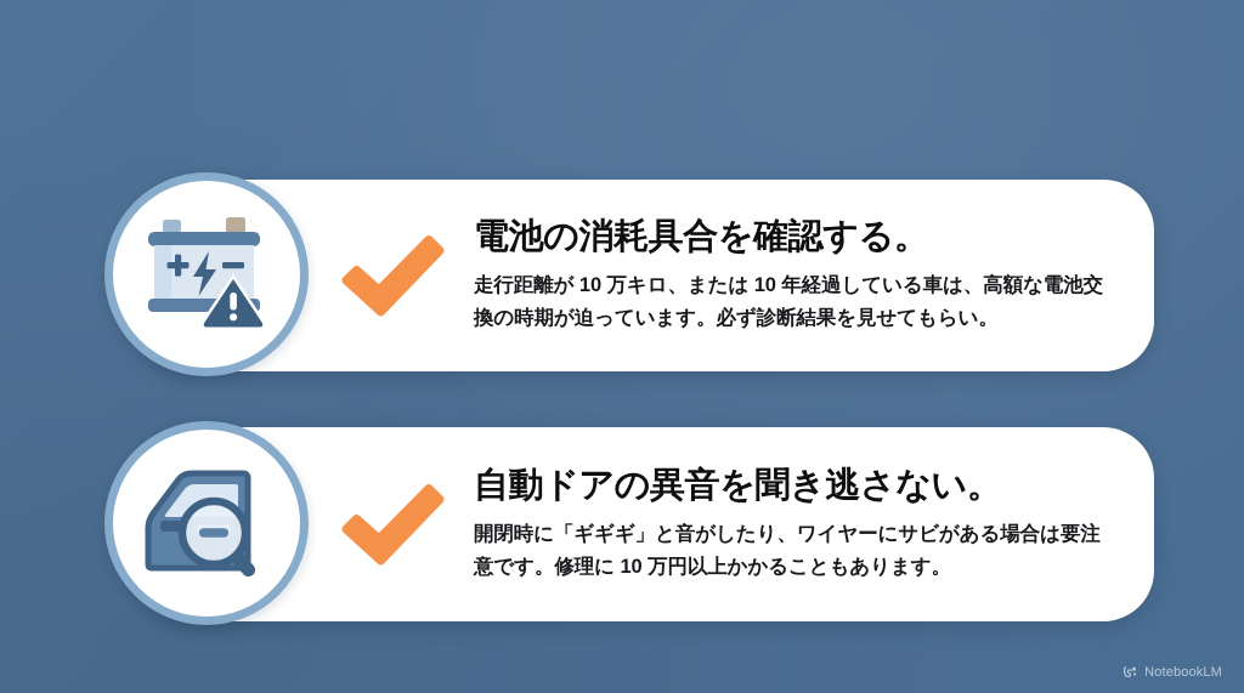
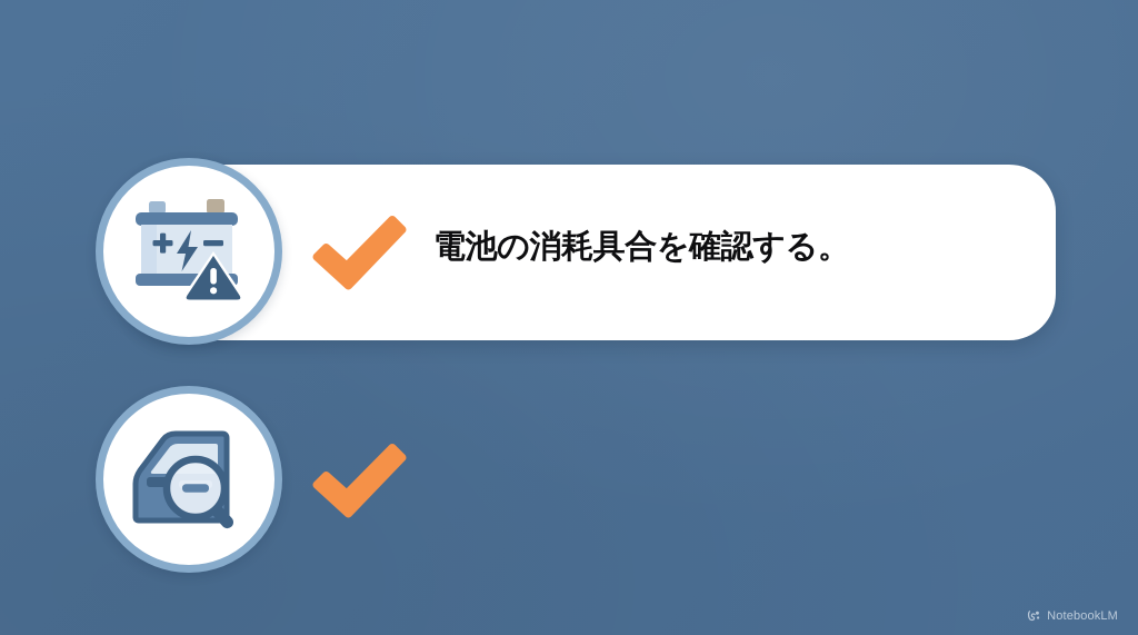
  電池の消耗具合を確認する。
- 走行距離が 10 万キロ、または 10 年経過している車は、高額な電池交換の時期が迫っています。必ず診断結果を見せてもらい。
- 自動ドアの異音を聞き逃さない。
- 開閉時に「ギギギ」と音がしたり、ワイヤーにサビがある場合は要注意です。修理に 10 万円以上かかることもあります。
  NotebookLM
